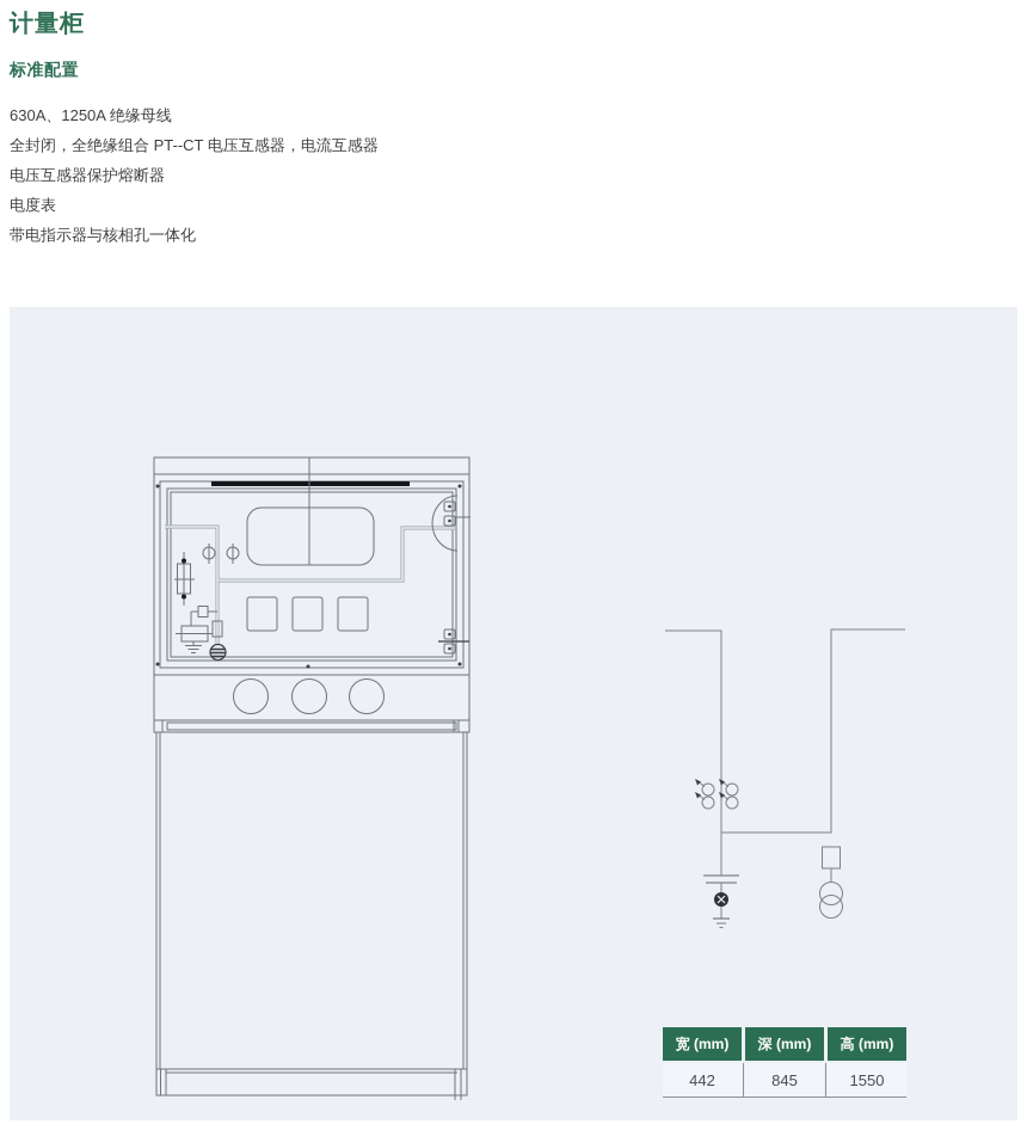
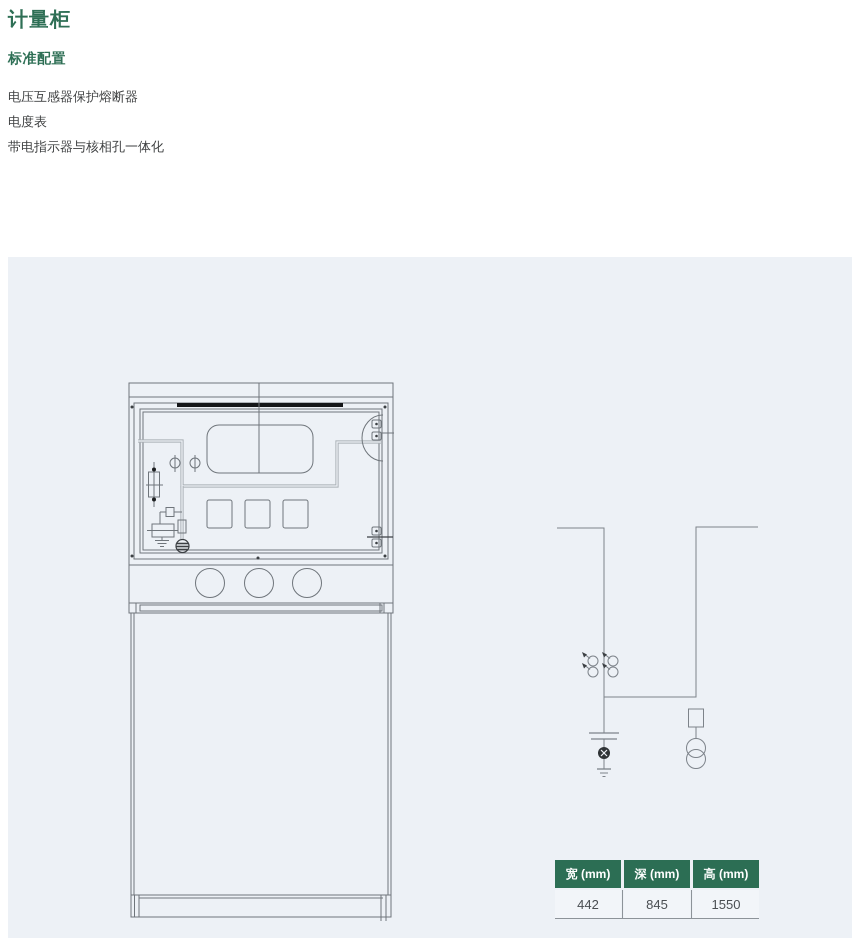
  计量柜
  标准配置
- 630A、1250A 绝缘母线
- 全封闭，全绝缘组合 PT--CT 电压互感器，电流互感器
  电压互感器保护熔断器
  电度表
  带电指示器与核相孔一体化
  宽 (mm)
  深 (mm)
  高 (mm)
  442
  845
  1550
